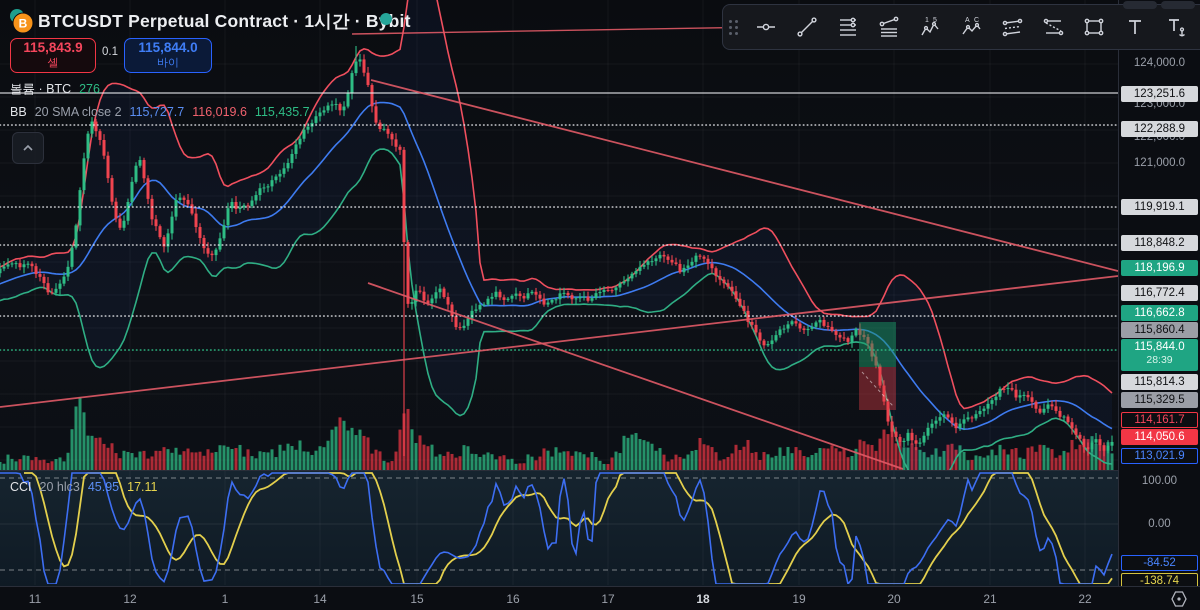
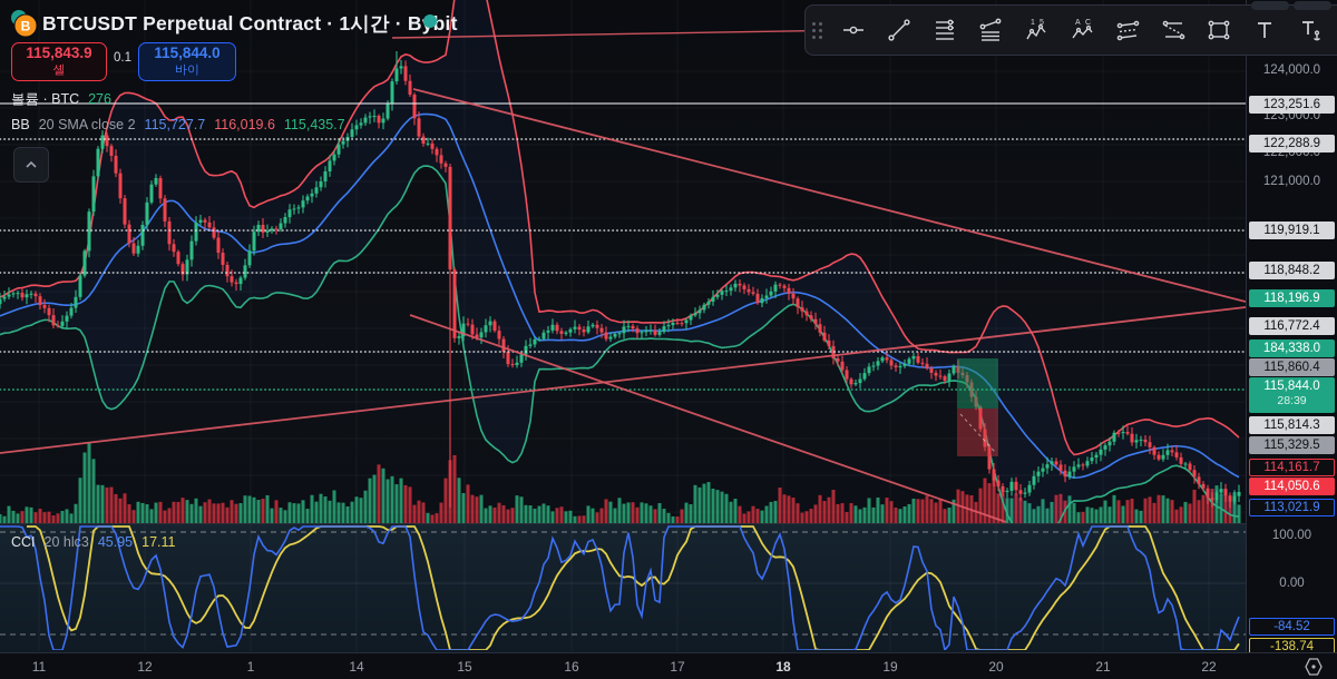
  124,000.0
  123,000.0
  122,000.0
  121,000.0
  100.00
  0.00
  123,251.6
  122,288.9
  119,919.1
  118,848.2
  118,196.9
  116,772.4
- 116,662.8
+ 184,338.0
  115,860.4
  115,844.0
  28:39
  115,814.3
  115,329.5
  114,161.7
  114,050.6
  113,021.9
  -84.52
  -138.74
  11
  12
  1
  14
  15
  16
  17
  18
  19
  20
  21
  22
  B
  BTCUSDT Perpetual Contract · 1시간 · Bbit
  115,843.9
  셸
  0.1
  115,844.0
  바이
  볼륨 · BTC
  276
  BB
  20 SMA close 2
  115,727.7
  116,019.6
  115,435.7
  CCI
  20 hlc3
  45.95
  17.11
